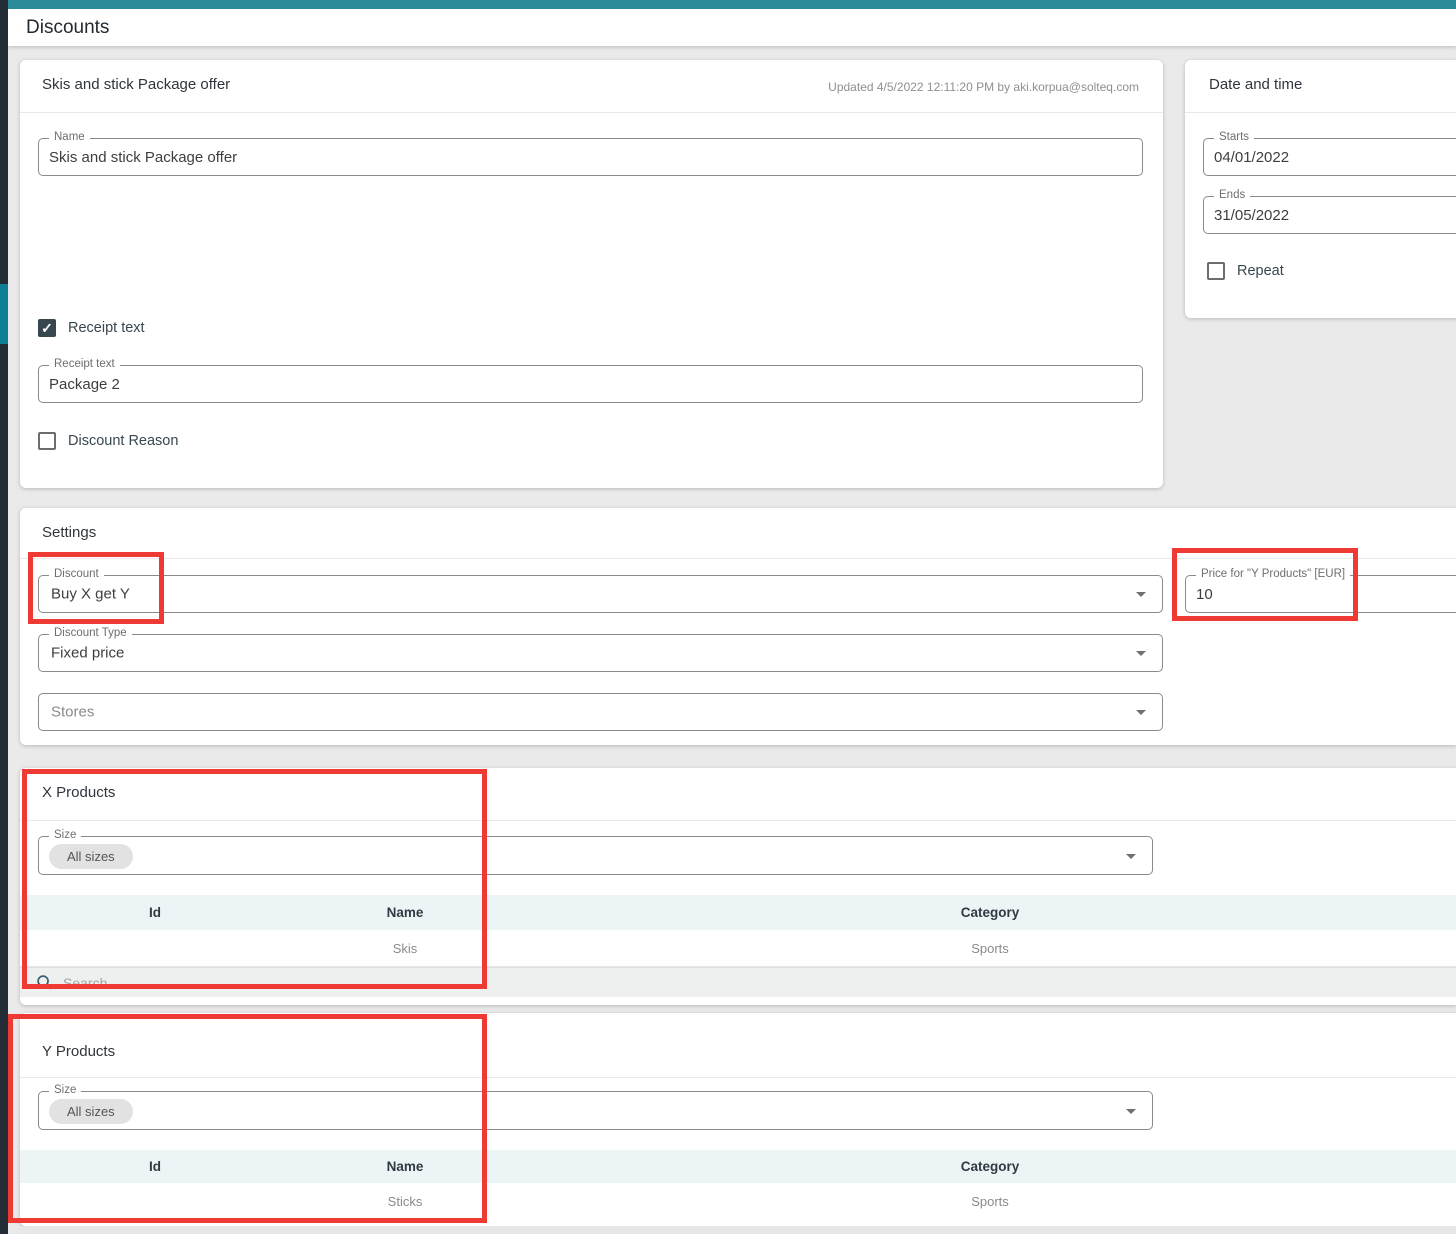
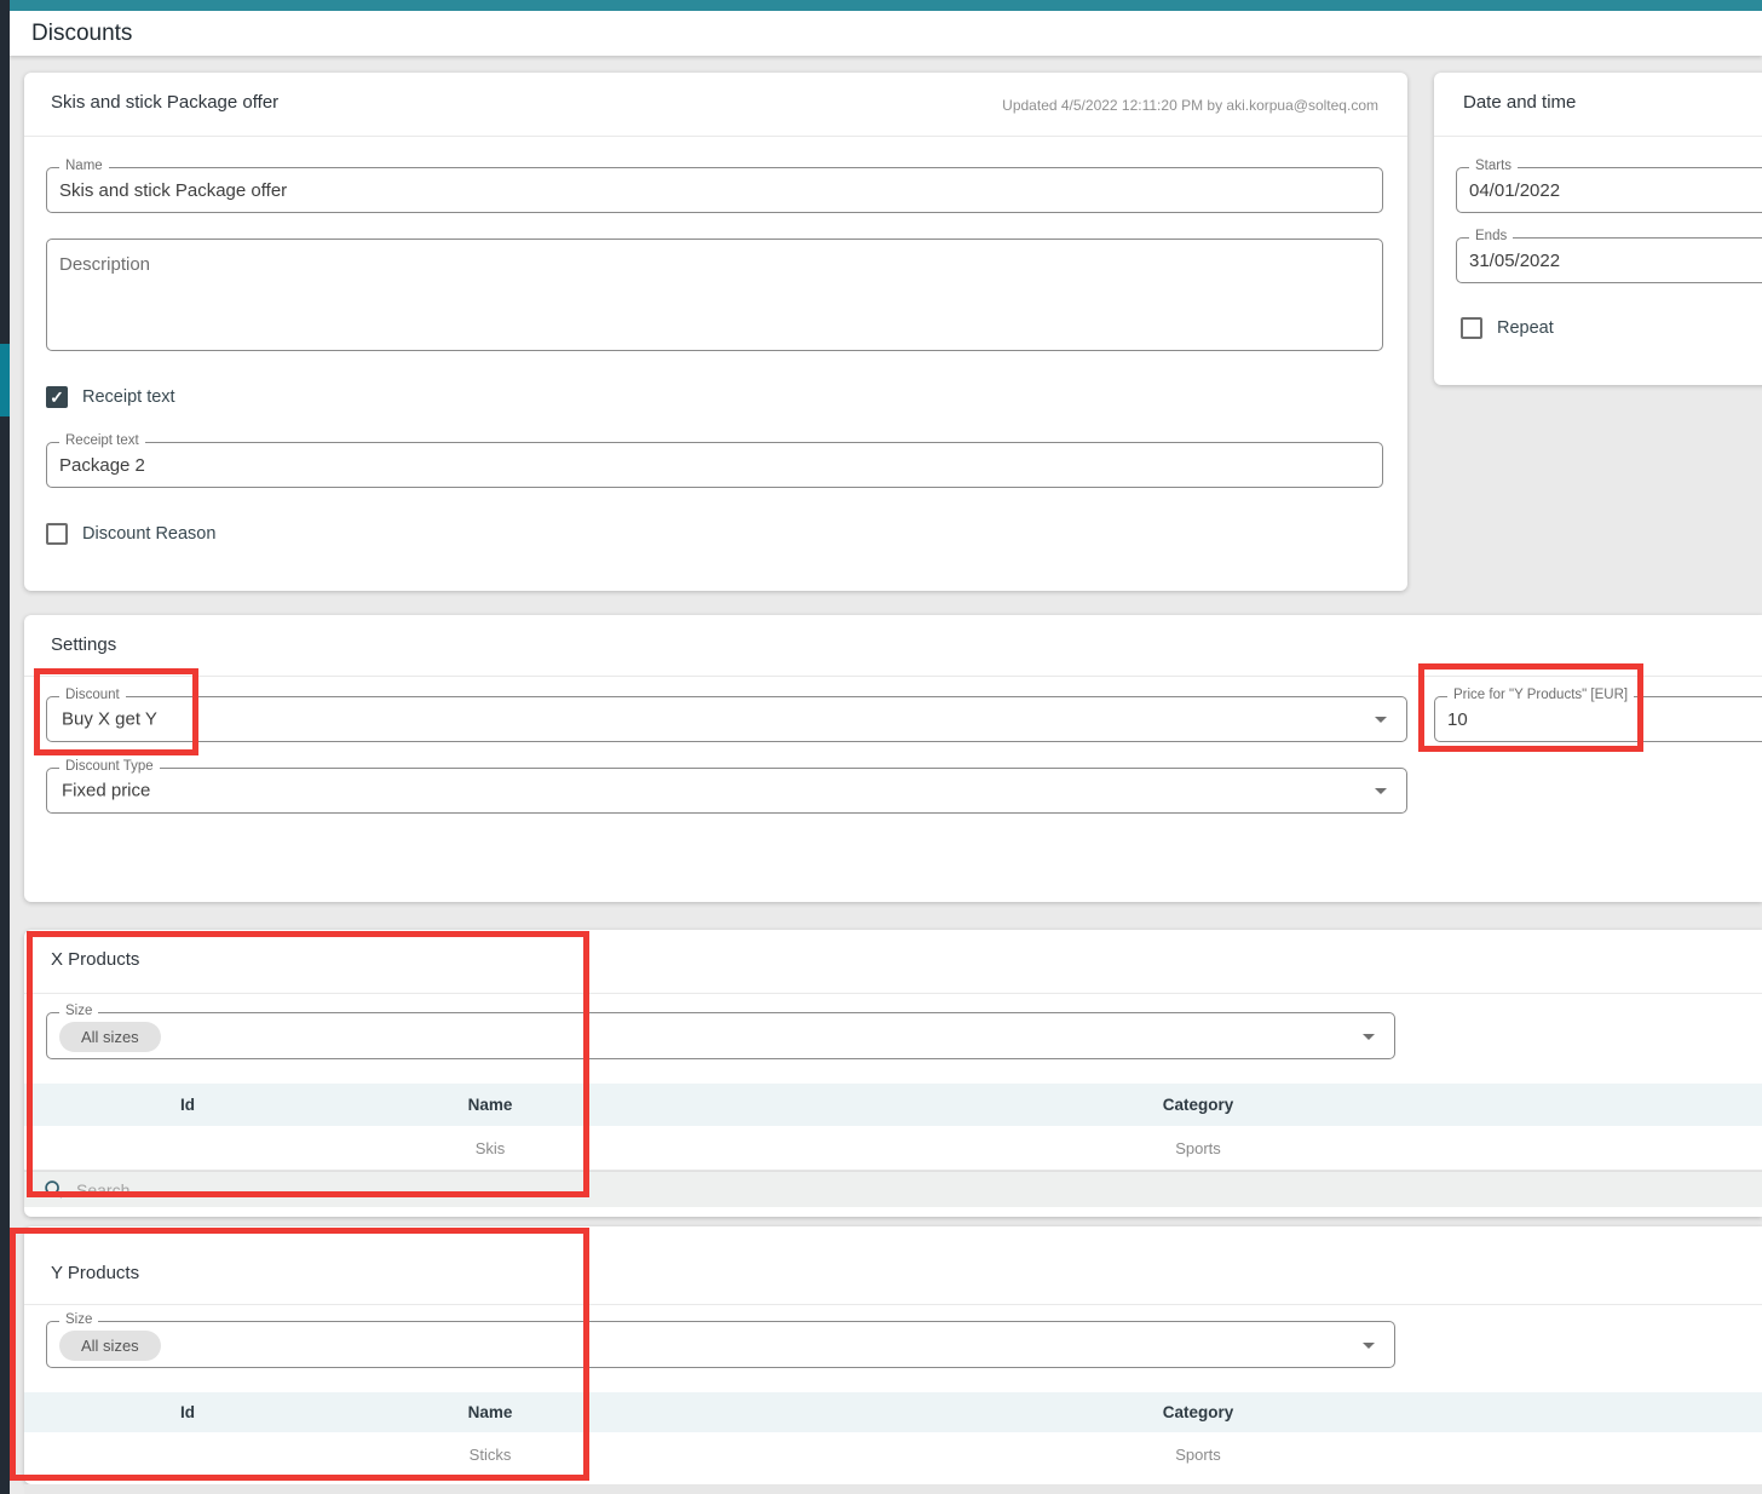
  Discounts
  Skis and stick Package offer
  Updated 4/5/2022 12:11:20 PM by aki.korpua@solteq.com
  Name
  Skis and stick Package offer
+ Description
  ✓
  Receipt text
  Receipt text
  Package 2
  Discount Reason
  Date and time
  Starts
  04/01/2022
  Ends
  31/05/2022
  Repeat
  Settings
  Discount
  Buy X get Y
  Discount Type
  Fixed price
- Stores
  Price for "Y Products" [EUR]
  10
  X Products
  Size
  All sizes
  Id
  Name
  Category
  Skis
  Sports
  Search...
  Y Products
  Size
  All sizes
  Id
  Name
  Category
  Sticks
  Sports
